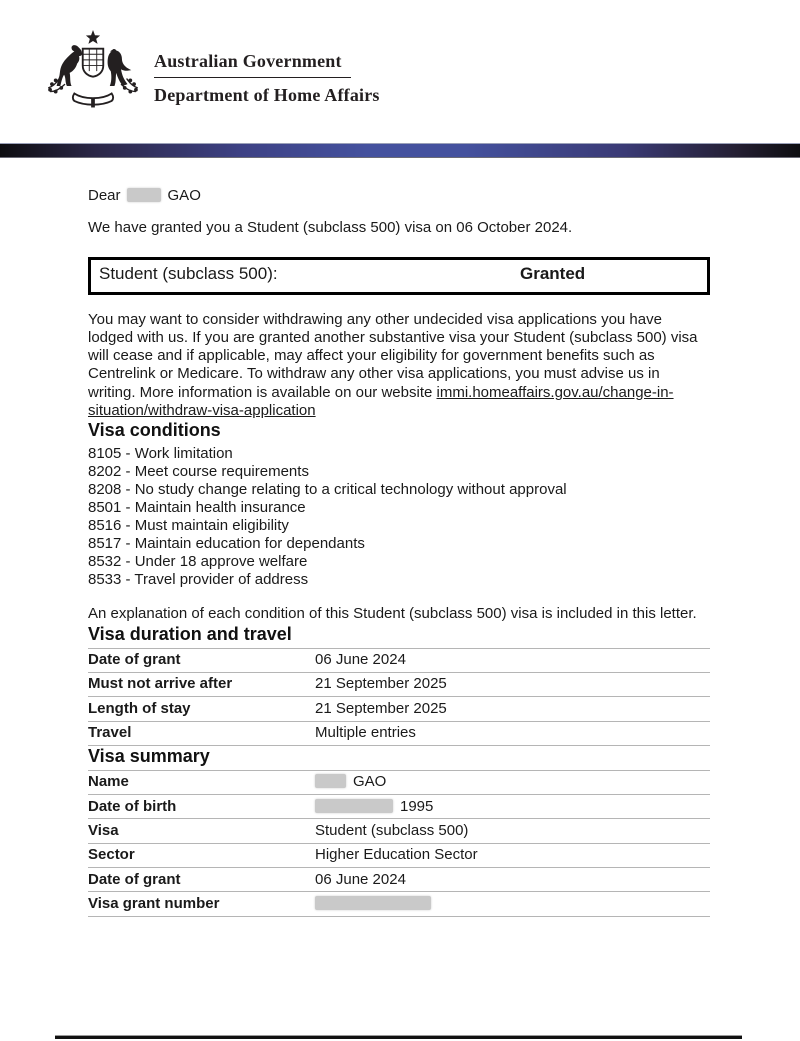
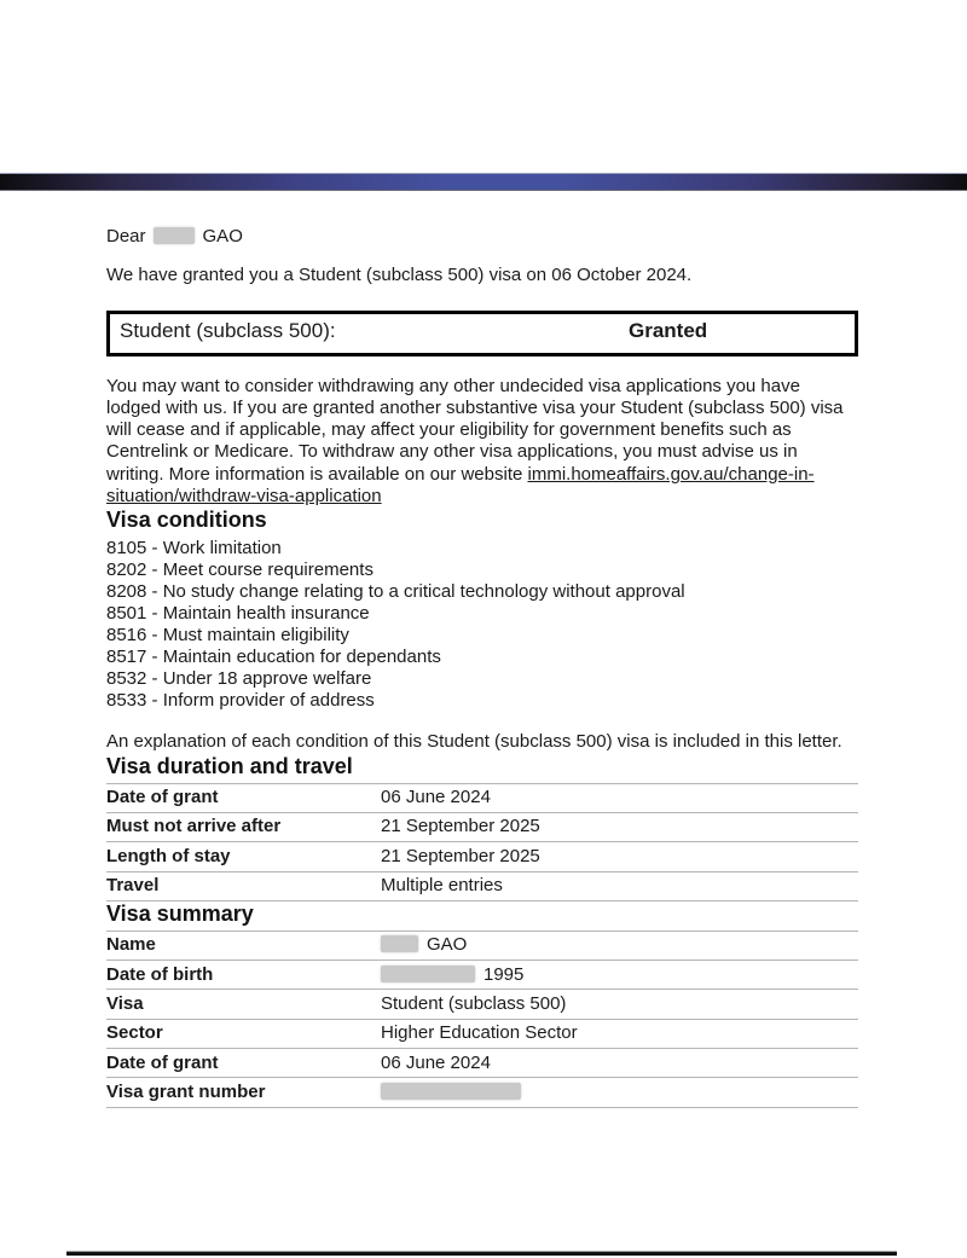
- Australian Government
- Department of Home Affairs
  Dear GAO
  We have granted you a Student (subclass 500) visa on 06 October 2024.
  Student (subclass 500):
  Granted
  You may want to consider withdrawing any other undecided visa applications you have lodged with us. If you are granted another substantive visa your Student (subclass 500) visa will cease and if applicable, may affect your eligibility for government benefits such as Centrelink or Medicare. To withdraw any other visa applications, you must advise us in writing. More information is available on our website immi.homeaffairs.gov.au/change-in-situation/withdraw-visa-application
  Visa conditions
  8105 - Work limitation
  8202 - Meet course requirements
  8208 - No study change relating to a critical technology without approval
  8501 - Maintain health insurance
  8516 - Must maintain eligibility
  8517 - Maintain education for dependants
  8532 - Under 18 approve welfare
- 8533 - Travel provider of address
+ 8533 - Inform provider of address
  An explanation of each condition of this Student (subclass 500) visa is included in this letter.
  Visa duration and travel
  Date of grant
  06 June 2024
  Must not arrive after
  21 September 2025
  Length of stay
  21 September 2025
  Travel
  Multiple entries
  Visa summary
  Name
  GAO
  Date of birth
  1995
  Visa
  Student (subclass 500)
  Sector
  Higher Education Sector
  Date of grant
  06 June 2024
  Visa grant number
